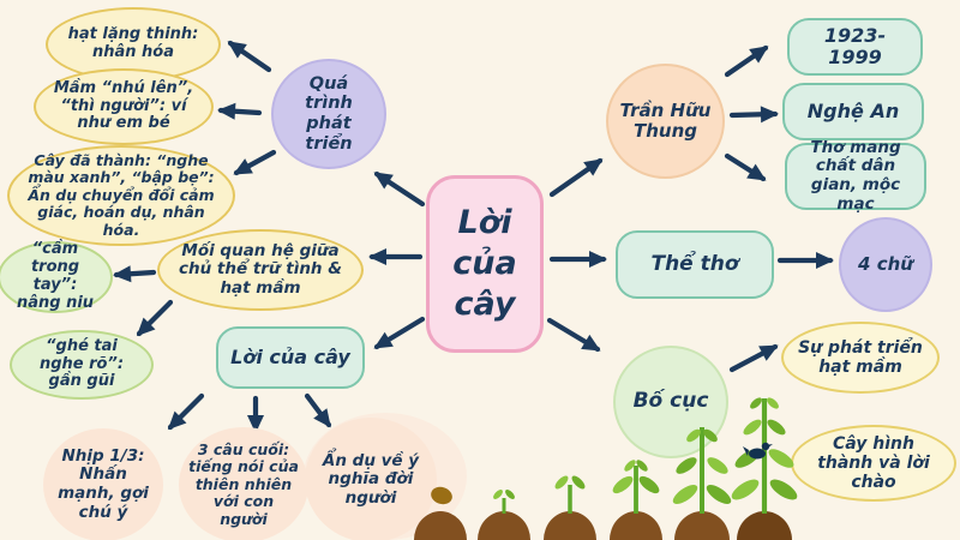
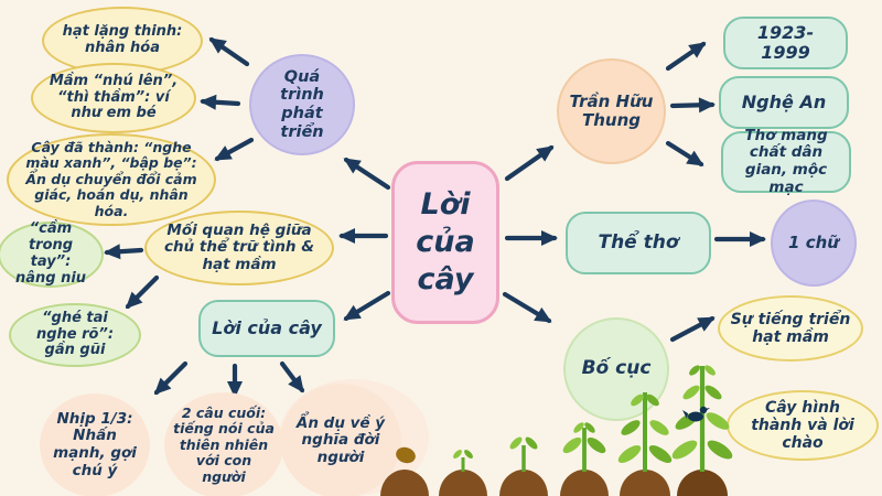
  hạt lặng thinh: nhân hóa
- Mầm “nhú lên”, “thì người”: ví như em bé
+ Mầm “nhú lên”, “thì thầm”: ví như em bé
  Cây đã thành: “nghe màu xanh”, “bập bẹ”: Ẩn dụ chuyển đổi cảm giác, hoán dụ, nhân hóa.
  Quá trình phát triển
  “cầm trong tay”: nâng niu
  “ghé tai nghe rõ”: gần gũi
  Mối quan hệ giữa chủ thể trữ tình & hạt mầm
  Lời của cây
  Nhịp 1/3: Nhấn mạnh, gợi chú ý
- 3 câu cuối: tiếng nói của thiên nhiên với con người
+ 2 câu cuối: tiếng nói của thiên nhiên với con người
  Ẩn dụ về ý nghĩa đời người
  Lời của cây
  Trần Hữu Thung
  1923-1999
  Nghệ An
  Thơ mang chất dân gian, mộc mạc
  Thể thơ
- 4 chữ
+ 1 chữ
  Bố cục
- Sự phát triển hạt mầm
+ Sự tiếng triển hạt mầm
  Cây hình thành và lời chào
